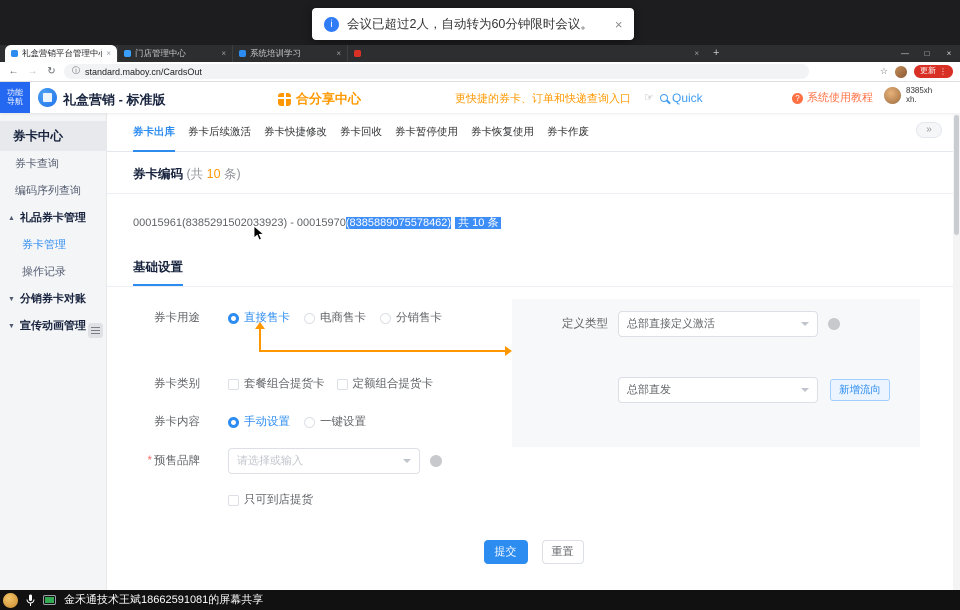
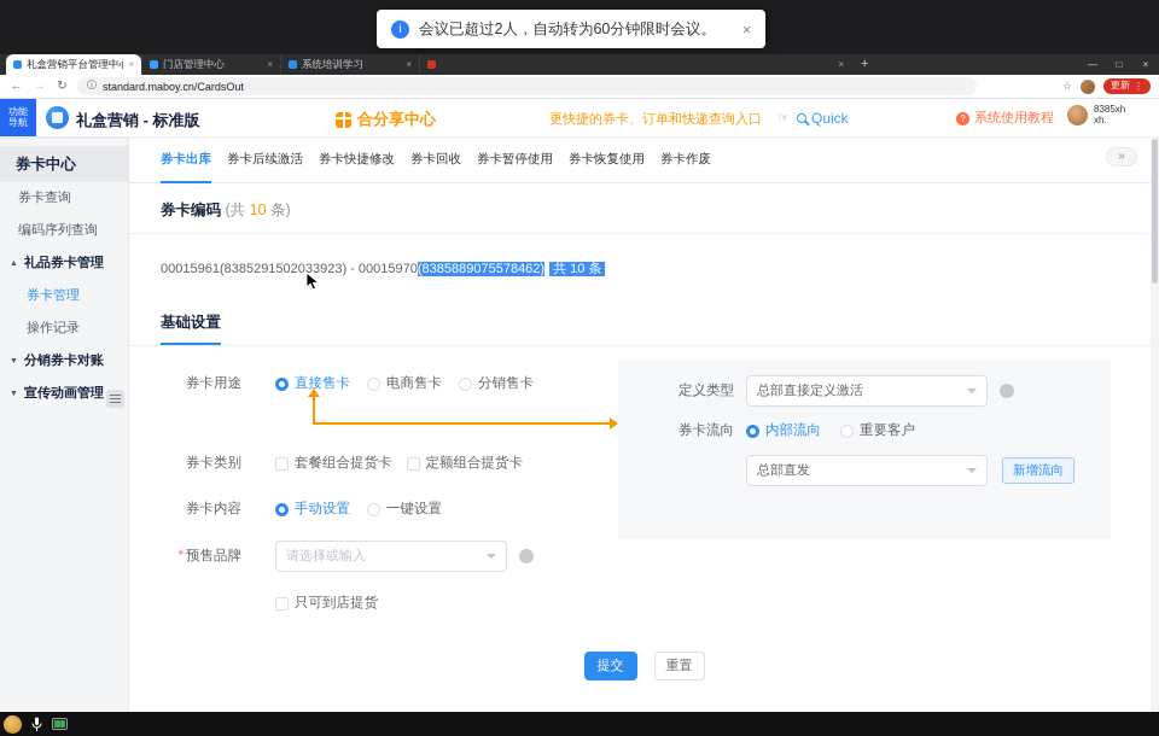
  i
  会议已超过2人，自动转为60分钟限时会议。
  ×
  礼盒营销平台管理中
  ×
  门店管理中心
  ×
  系统培训学习
  ×
  ×
  +
  —
  □
  ×
  ←
  →
  ↻
  ⓘ
  standard.maboy.cn/CardsOut
  ☆
  更新
  ⋮
  功能
  导航
  礼盒营销 - 标准版
  合分享中心
  更快捷的券卡、订单和快递查询入口
  ☞
  Quick
  ?
  系统使用教程
  8385xh
  xh.
  券卡中心
  券卡查询
  编码序列查询
  礼品券卡管理
  券卡管理
  操作记录
  分销券卡对账
  宣传动画管理
  券卡出库
  券卡后续激活
  券卡快捷修改
  券卡回收
  券卡暂停使用
  券卡恢复使用
  券卡作废
  »
  券卡编码 (共 10 条)
  00015961(8385291502033923) - 00015970(8385889075578462) 共 10 条
  基础设置
  券卡用途
  直接售卡
  电商售卡
  分销售卡
  券卡类别
  套餐组合提货卡
  定额组合提货卡
  券卡内容
  手动设置
  一键设置
  * 预售品牌
  请选择或输入
  只可到店提货
  定义类型
  总部直接定义激活
+ 券卡流向
+ 内部流向
+ 重要客户
  总部直发
  新增流向
  提交
  重置
- 金禾通技术王斌18662591081的屏幕共享
